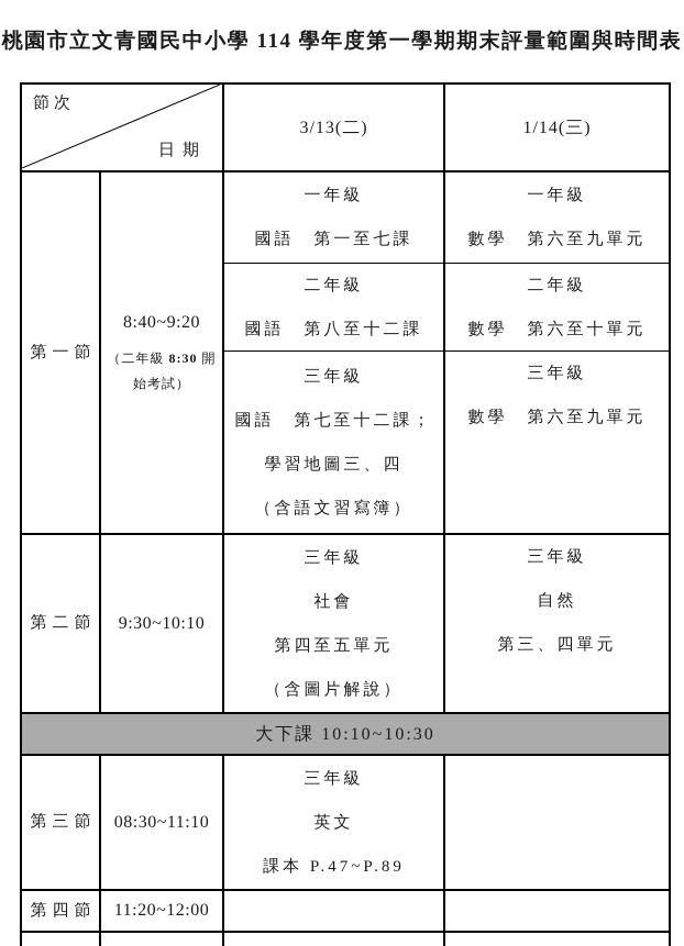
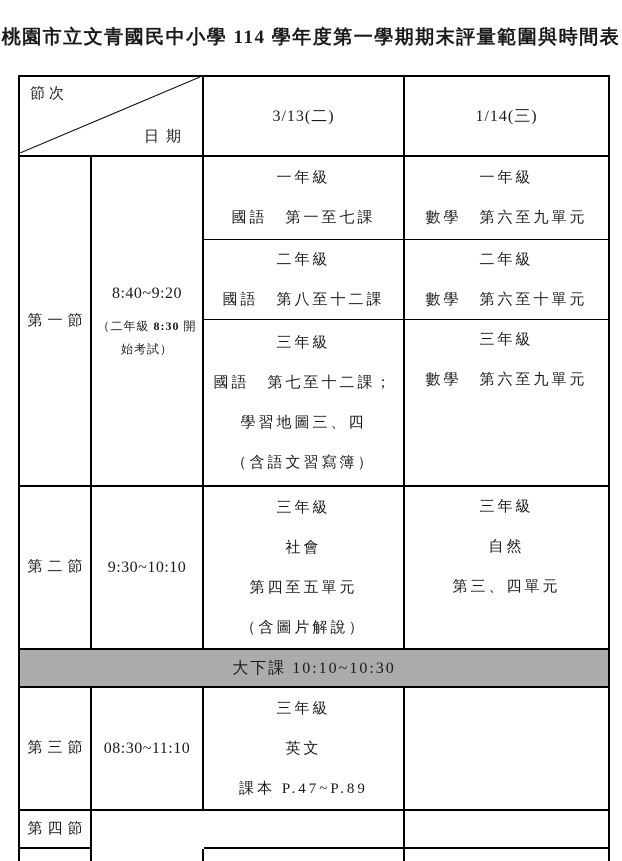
  桃園市立文青國民中小學 114 學年度第一學期期末評量範圍與時間表
  節次
  日期
  3/13(二)
  1/14(三)
  第一節
  8:40~9:20
  （二年級 8:30 開
  始考試）
  一年級
  國語 第一至七課
  二年級
  國語 第八至十二課
  三年級
  國語 第七至十二課；
  學習地圖三、四
  （含語文習寫簿）
  一年級
  數學 第六至九單元
  二年級
  數學 第六至十單元
  三年級
  數學 第六至九單元
  第二節
  9:30~10:10
  三年級
  社會
  第四至五單元
  （含圖片解說）
  三年級
  自然
  第三、四單元
  大下課 10:10~10:30
  第三節
  08:30~11:10
  三年級
  英文
  課本 P.47~P.89
  第四節
- 11:20~12:00
